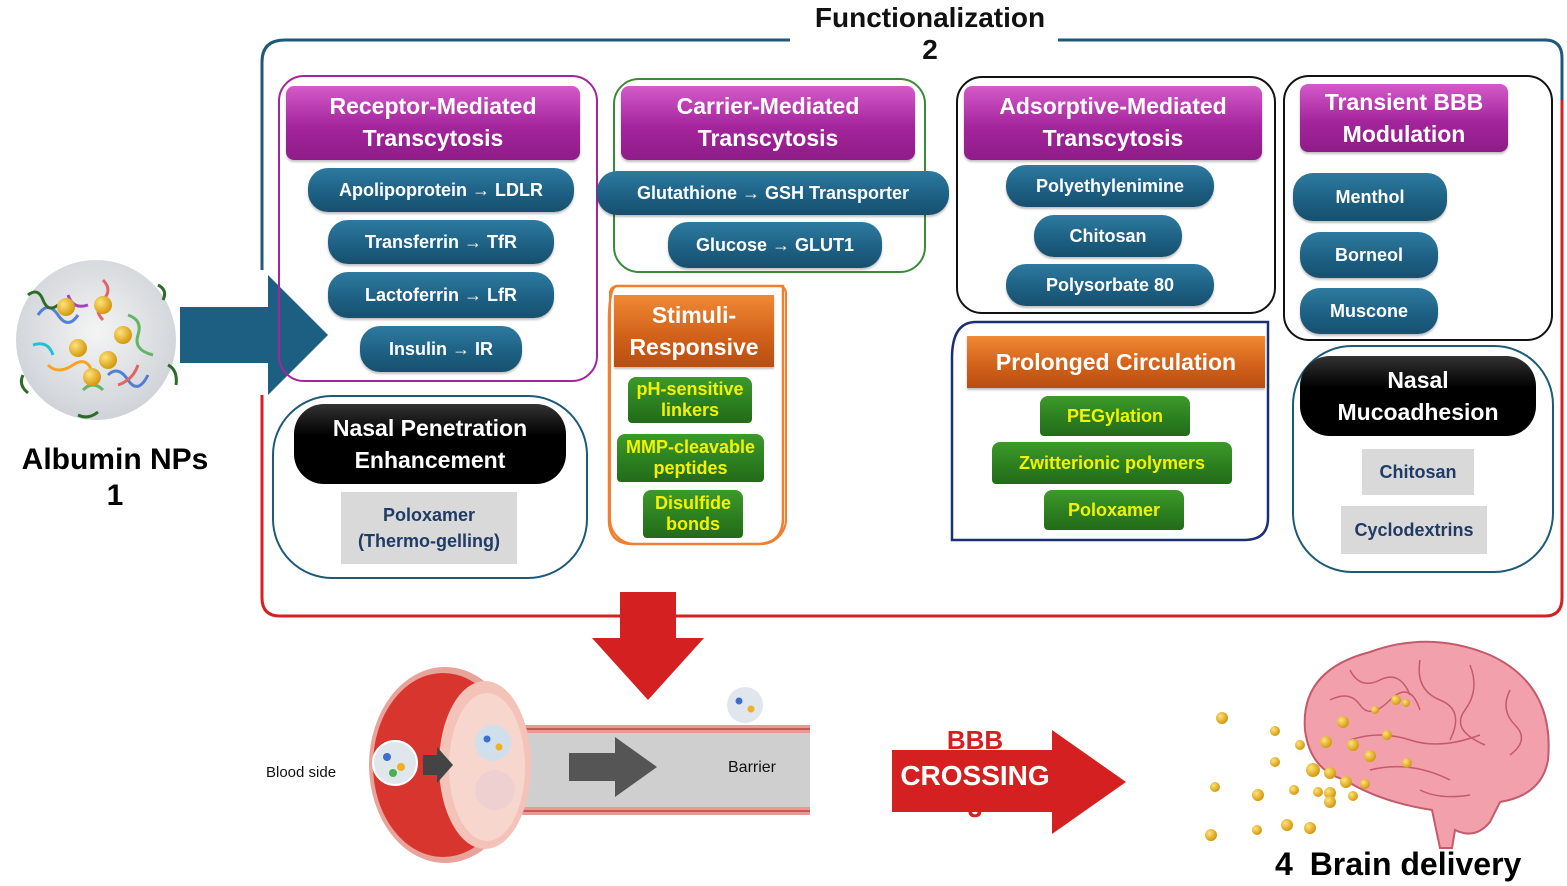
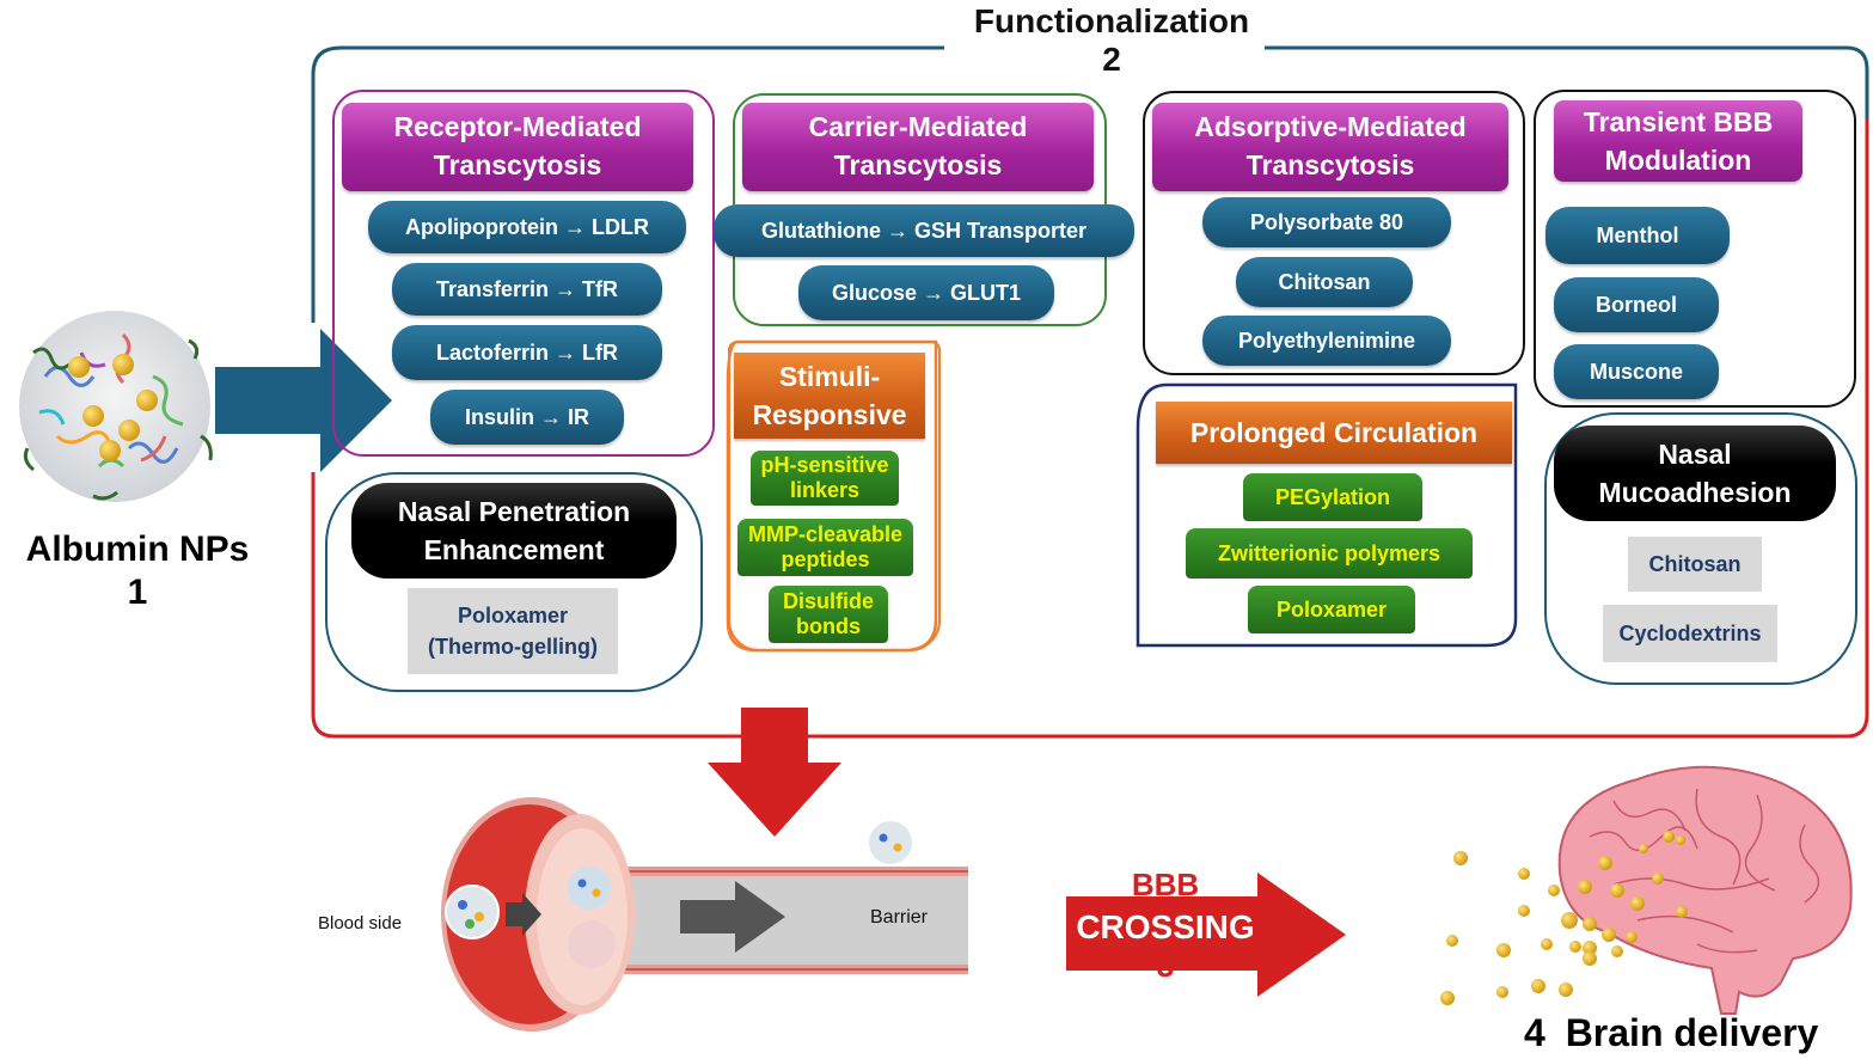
  Functionalization
  2
  Albumin NPs
  1
  Receptor-Mediated
  Transcytosis
  Apolipoprotein → LDLR
  Transferrin → TfR
  Lactoferrin → LfR
  Insulin → IR
  Carrier-Mediated
  Transcytosis
  Glutathione → GSH Transporter
  Glucose → GLUT1
  Adsorptive-Mediated
  Transcytosis
- Polyethylenimine
+ Polysorbate 80
  Chitosan
- Polysorbate 80
+ Polyethylenimine
  Transient BBB
  Modulation
  Menthol
  Borneol
  Muscone
  Stimuli-Responsive
  pH-sensitive linkers
  MMP-cleavable peptides
  Disulfide bonds
  Prolonged Circulation
  PEGylation
  Zwitterionic polymers
  Poloxamer
  Nasal Penetration
  Enhancement
  Poloxamer
  (Thermo-gelling)
  Nasal
  Mucoadhesion
  Chitosan
  Cyclodextrins
  Blood side
  Barrier
  BBB
  CROSSING
  3
  4 Brain delivery
